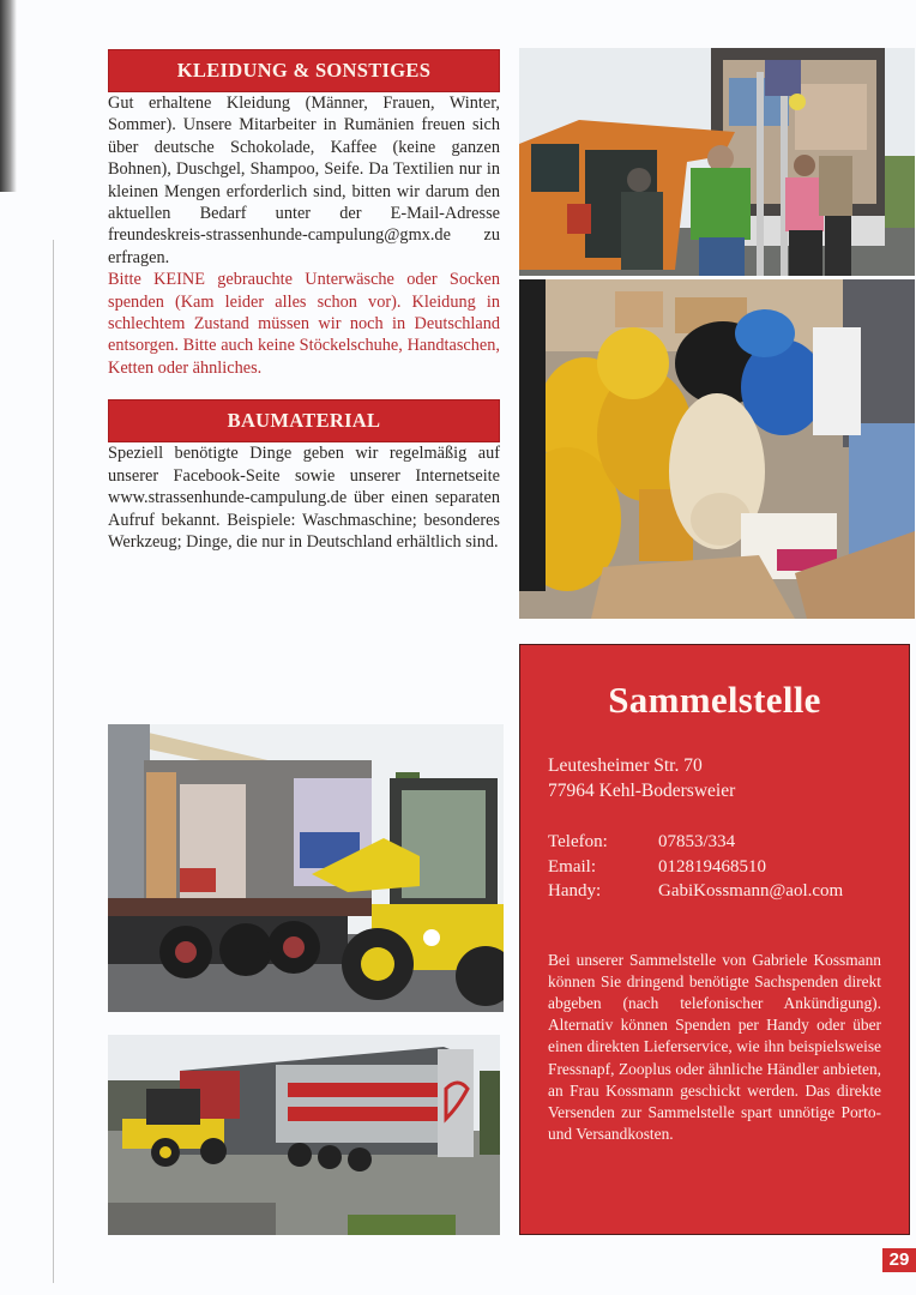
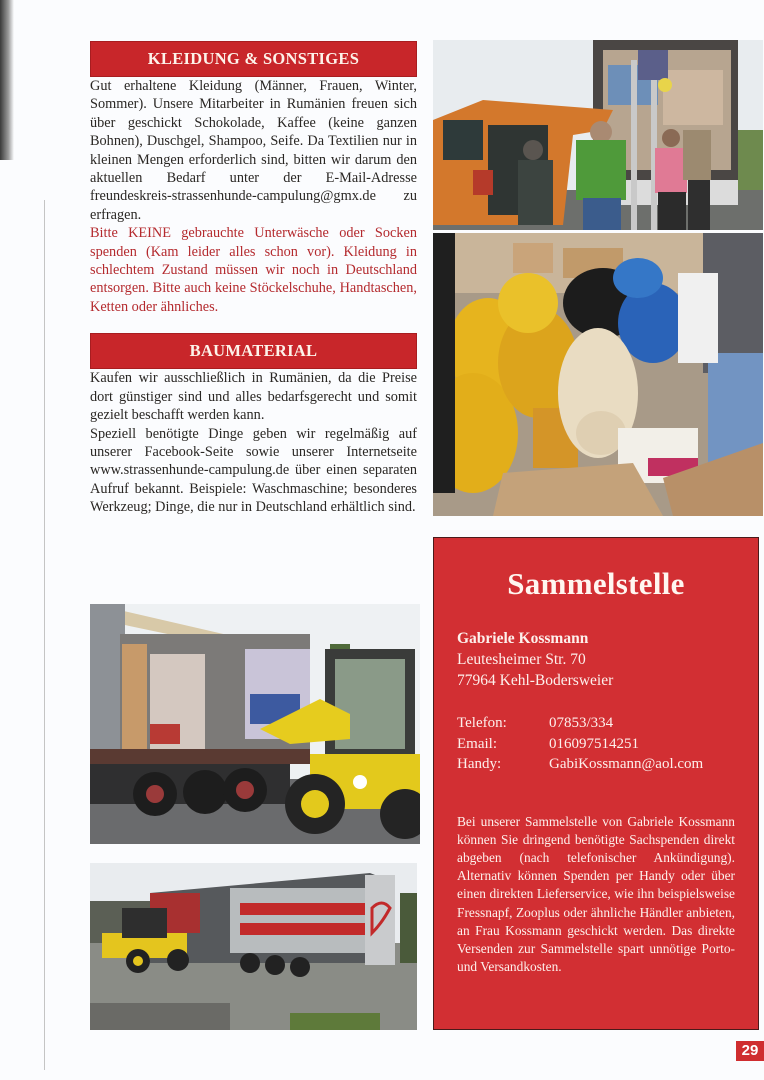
  KLEIDUNG & SONSTIGES
- Gut erhaltene Kleidung (Männer, Frauen, Winter, Sommer). Unsere Mitarbeiter in Rumänien freuen sich über deutsche Schokolade, Kaffee (keine ganzen Bohnen), Duschgel, Shampoo, Seife. Da Textilien nur in kleinen Mengen erforderlich sind, bitten wir dar­um den aktuellen Bedarf unter der E-Mail-Adresse freundeskreis-strassenhunde-campulung@gmx.de zu erfragen.
+ Gut erhaltene Kleidung (Männer, Frauen, Winter, Sommer). Unsere Mitarbeiter in Rumänien freuen sich über geschickt Schokolade, Kaffee (keine ganzen Bohnen), Duschgel, Shampoo, Seife. Da Textilien nur in kleinen Mengen erforderlich sind, bitten wir dar­um den aktuellen Bedarf unter der E-Mail-Adresse freundeskreis-strassenhunde-campulung@gmx.de zu erfragen.
  Bitte KEINE gebrauchte Unterwäsche oder Socken spenden (Kam leider alles schon vor). Kleidung in schlechtem Zustand müssen wir noch in Deutschland entsorgen. Bitte auch keine Stöckelschuhe, Handta­schen, Ketten oder ähnliches.
  BAUMATERIAL
+ Kaufen wir ausschließlich in Rumänien, da die Preise dort günstiger sind und alles bedarfsgerecht und so­mit gezielt beschafft werden kann.
  Speziell benötigte Dinge geben wir regelmäßig auf unserer Facebook-Seite sowie unserer Internetseite www.strassenhunde-campulung.de über einen se­paraten Aufruf bekannt. Beispiele: Waschmaschine; besonderes Werkzeug; Dinge, die nur in Deutschland erhältlich sind.
  Sammelstelle
+ Gabriele Kossmann
  Leutesheimer Str. 70
  77964 Kehl-Bodersweier
  Telefon:
  07853/334
  Email:
- 012819468510
+ 016097514251
  Handy:
  GabiKossmann@aol.com
  Bei unserer Sammelstelle von Gabriele Koss­mann können Sie dringend benötigte Sach­spenden direkt abgeben (nach telefonischer Ankündigung). Alternativ können Spenden per Handy oder über einen direkten Liefer­service, wie ihn beispielsweise Fressnapf, Zooplus oder ähnliche Händler anbieten, an Frau Kossmann geschickt werden. Das direk­te Versenden zur Sammelstelle spart unnötige Porto- und Versandkosten.
  29
